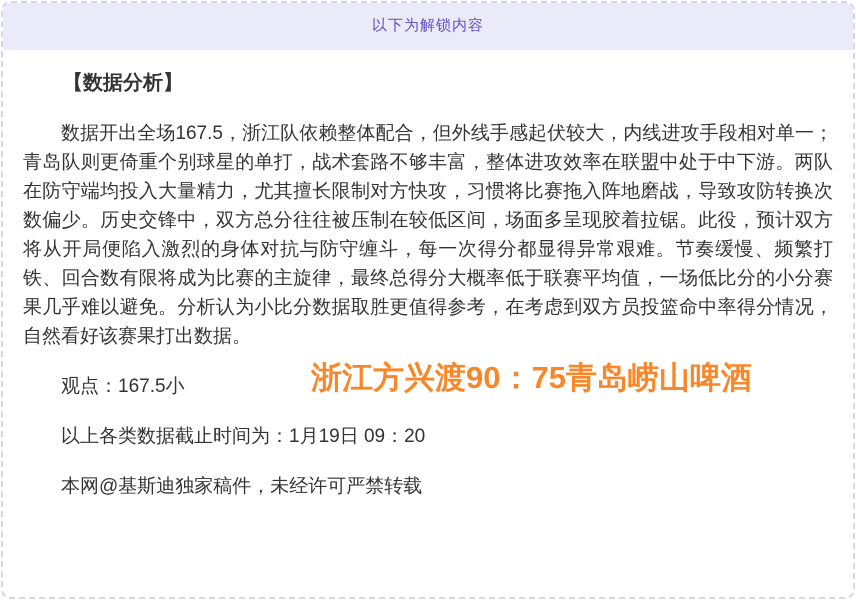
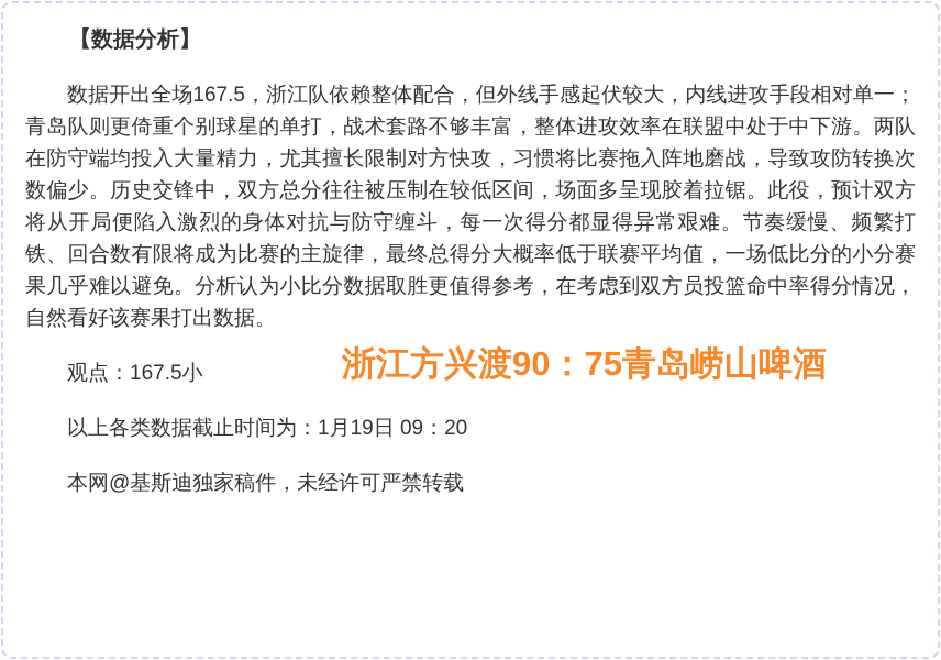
- 以下为解锁内容
  【数据分析】
  数据开出全场167.5，浙江队依赖整体配合，但外线手感起伏较大，内线进攻手段相对单一；青岛队则更倚重个别球星的单打，战术套路不够丰富，整体进攻效率在联盟中处于中下游。两队在防守端均投入大量精力，尤其擅长限制对方快攻，习惯将比赛拖入阵地磨战，导致攻防转换次数偏少。历史交锋中，双方总分往往被压制在较低区间，场面多呈现胶着拉锯。此役，预计双方将从开局便陷入激烈的身体对抗与防守缠斗，每一次得分都显得异常艰难。节奏缓慢、频繁打铁、回合数有限将成为比赛的主旋律，最终总得分大概率低于联赛平均值，一场低比分的小分赛果几乎难以避免。分析认为小比分数据取胜更值得参考，在考虑到双方员投篮命中率得分情况，自然看好该赛果打出数据。
  观点：167.5小
  浙江方兴渡90：75青岛崂山啤酒
  以上各类数据截止时间为：1月19日 09：20
  本网@基斯迪独家稿件，未经许可严禁转载
